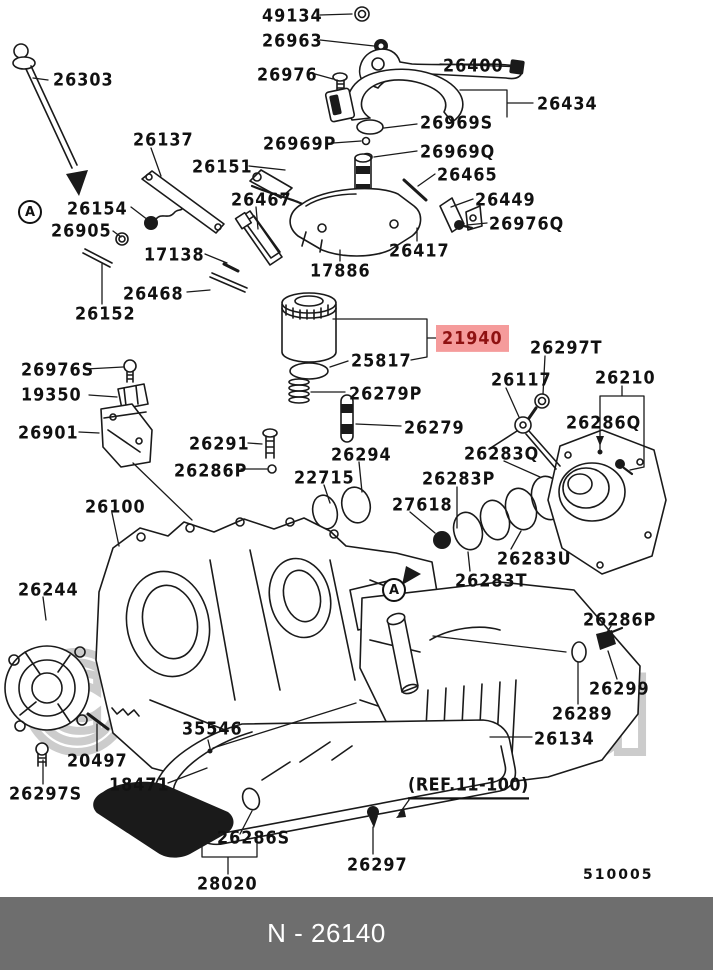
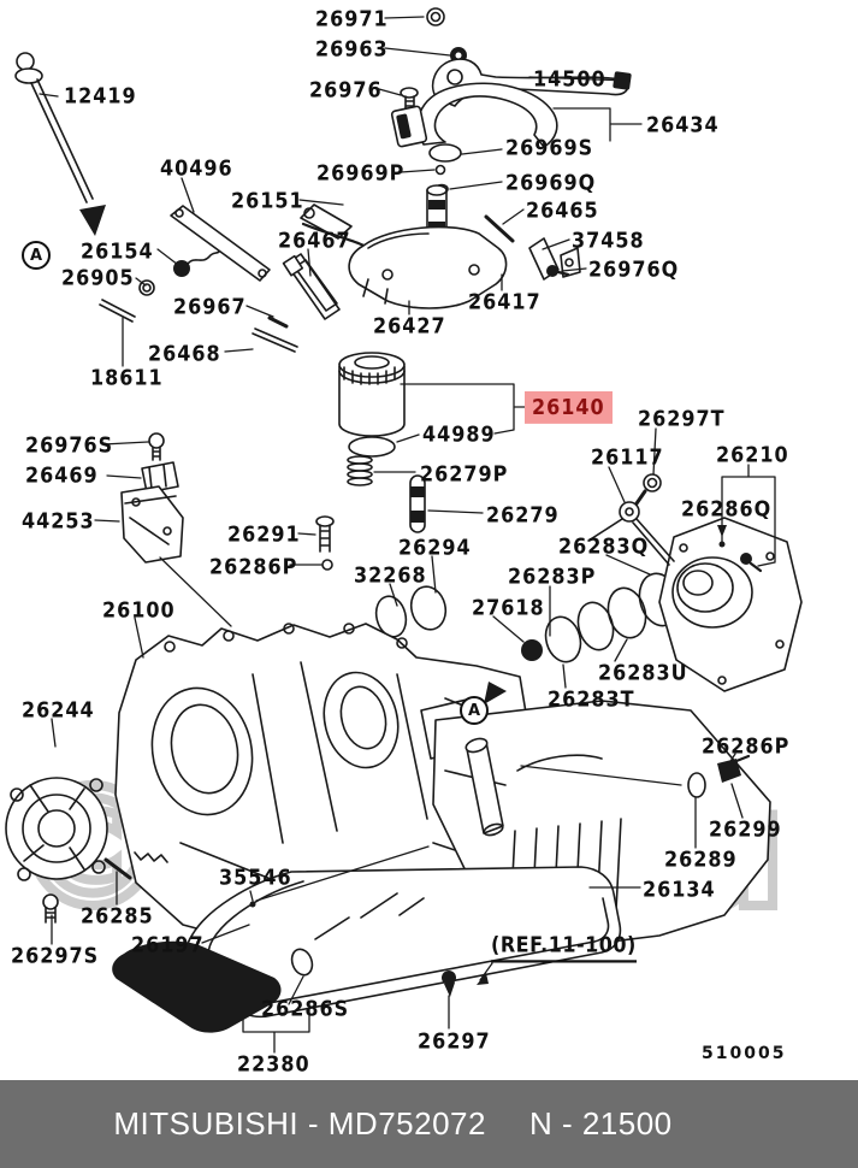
- 49134
+ 26971
  26963
  26976
- 26400
+ 14500
  26434
  26969S
  26969P
  26969Q
  26465
- 26449
+ 37458
  26976Q
- 26303
+ 12419
- 26137
+ 40496
  26151
  26467
  26154
  26905
- 17138
+ 26967
  26468
- 26152
+ 18611
- 17886
+ 26427
  26417
- 25817
+ 44989
- 21940
+ 26140
  26297T
  26117
  26210
  26286Q
  26279P
  26279
  26976S
- 19350
+ 26469
- 26901
+ 44253
  26291
  26286P
  26294
- 22715
+ 32268
  26283Q
  26283P
  27618
  26283U
  26283T
  26100
  26244
  26286P
  26299
  26289
  26134
  35546
- 20497
+ 26285
- 18471
+ 26197
  26297S
  26286S
- 28020
+ 22380
  26297
  (REF.11-100)
  A
  A
  510005
+ MITSUBISHI - MD752072
- N - 26140
+ N - 21500
